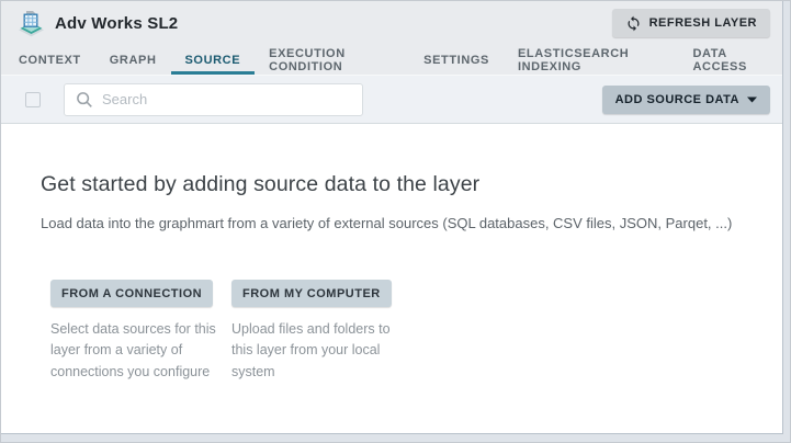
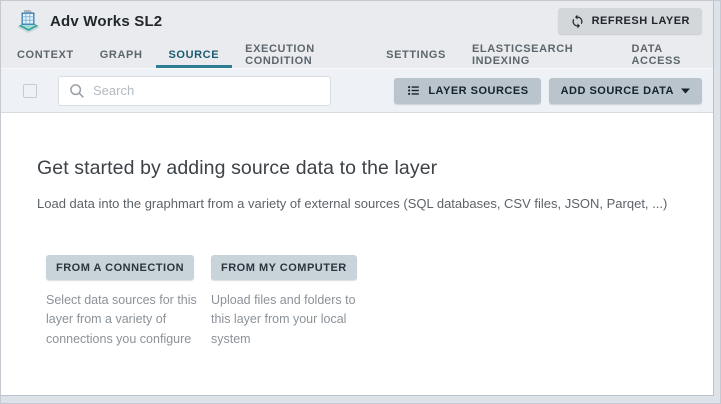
  Adv Works SL2
  REFRESH LAYER
  CONTEXT
  GRAPH
  SOURCE
  EXECUTION CONDITION
  SETTINGS
  ELASTICSEARCH INDEXING
  DATA ACCESS
  Search
+ LAYER SOURCES
  ADD SOURCE DATA
  Get started by adding source data to the layer
  Load data into the graphmart from a variety of external sources (SQL databases, CSV files, JSON, Parqet, ...)
  FROM A CONNECTION
  Select data sources for this layer from a variety of connections you configure
  FROM MY COMPUTER
  Upload files and folders to this layer from your local system
